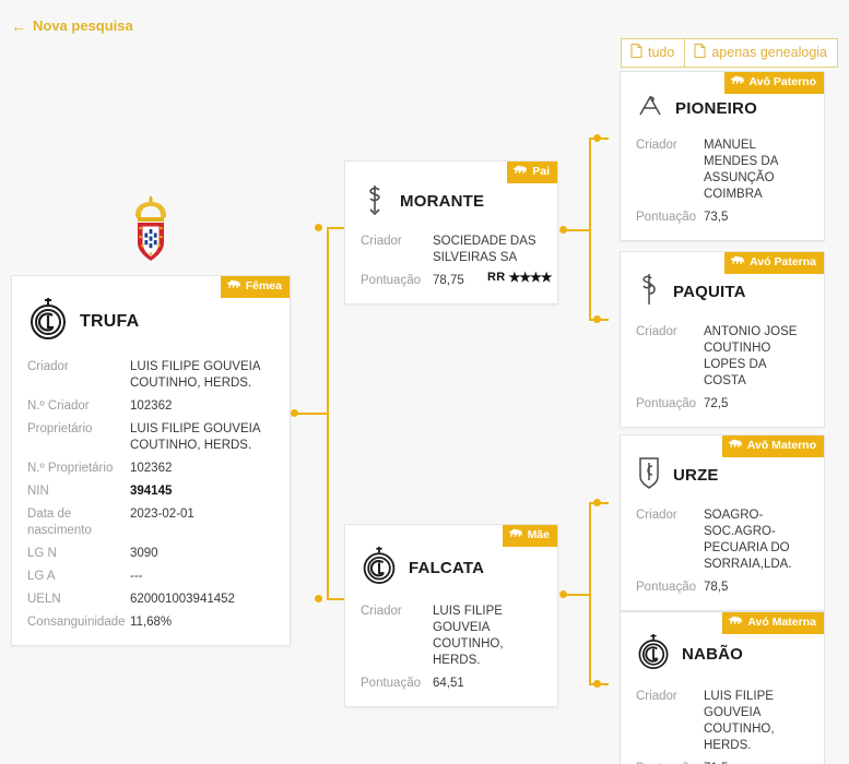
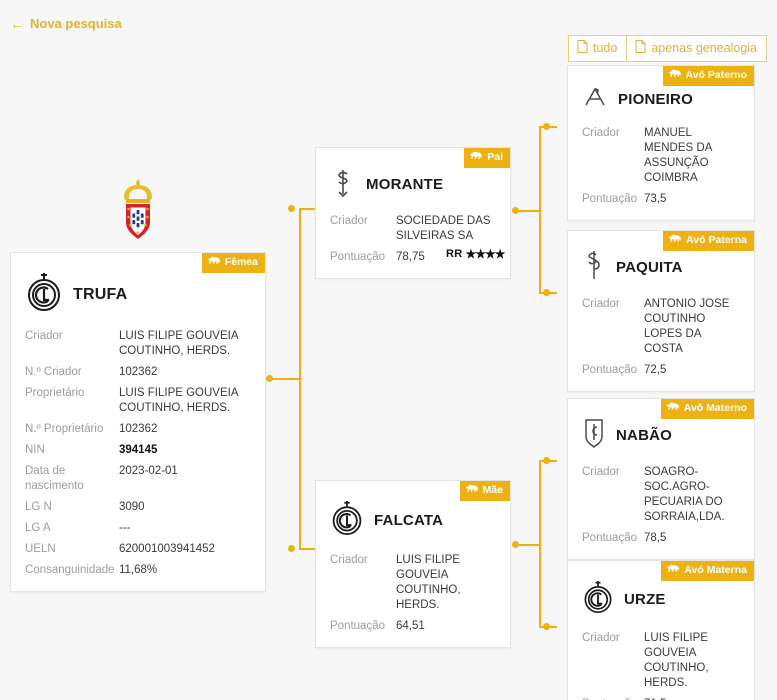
  ←
  Nova pesquisa
  tudo
  apenas genealogia
  Fêmea
  TRUFA
  Criador
  LUIS FILIPE GOUVEIA COUTINHO, HERDS.
  N.º Criador
  102362
  Proprietário
  LUIS FILIPE GOUVEIA COUTINHO, HERDS.
  N.º Proprietário
  102362
  NIN
  394145
  Data de nascimento
  2023-02-01
  LG N
  3090
  LG A
  ---
  UELN
  620001003941452
  Consanguinidade
  11,68%
  Pai
  MORANTE
  Criador
  SOCIEDADE DAS SILVEIRAS SA
  Pontuação
  78,75
  RR
  ★★★★
  Mãe
  FALCATA
  Criador
  LUIS FILIPE GOUVEIA COUTINHO, HERDS.
  Pontuação
  64,51
  Avô Paterno
  PIONEIRO
  Criador
  MANUEL MENDES DA ASSUNÇÃO COIMBRA
  Pontuação
  73,5
  Avó Paterna
  PAQUITA
  Criador
  ANTONIO JOSE COUTINHO LOPES DA COSTA
  Pontuação
  72,5
  Avô Materno
- URZE
+ NABÃO
  Criador
  SOAGRO-SOC.AGRO-PECUARIA DO SORRAIA,LDA.
  Pontuação
  78,5
  Avó Materna
- NABÃO
+ URZE
  Criador
  LUIS FILIPE GOUVEIA COUTINHO, HERDS.
